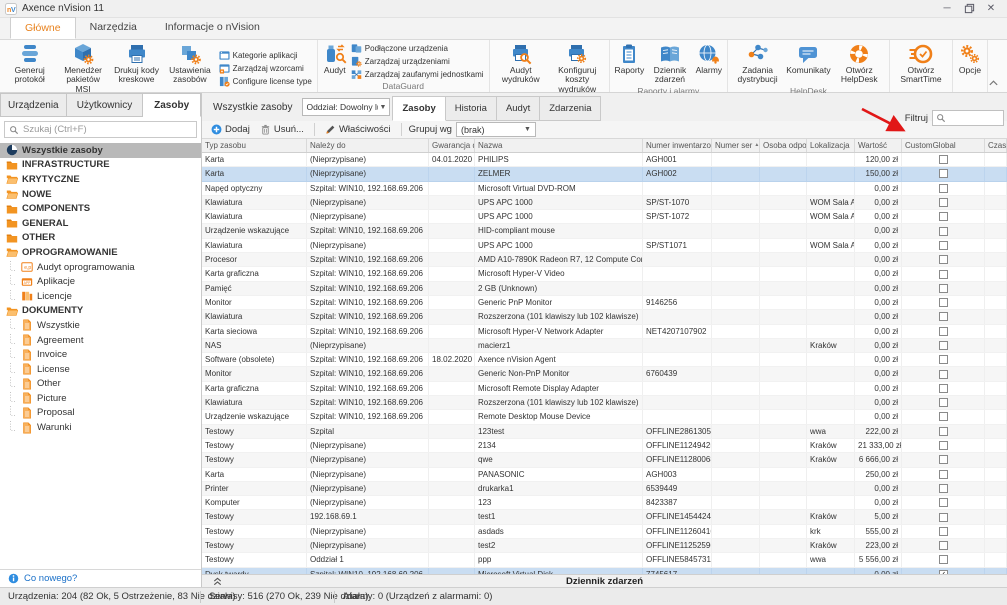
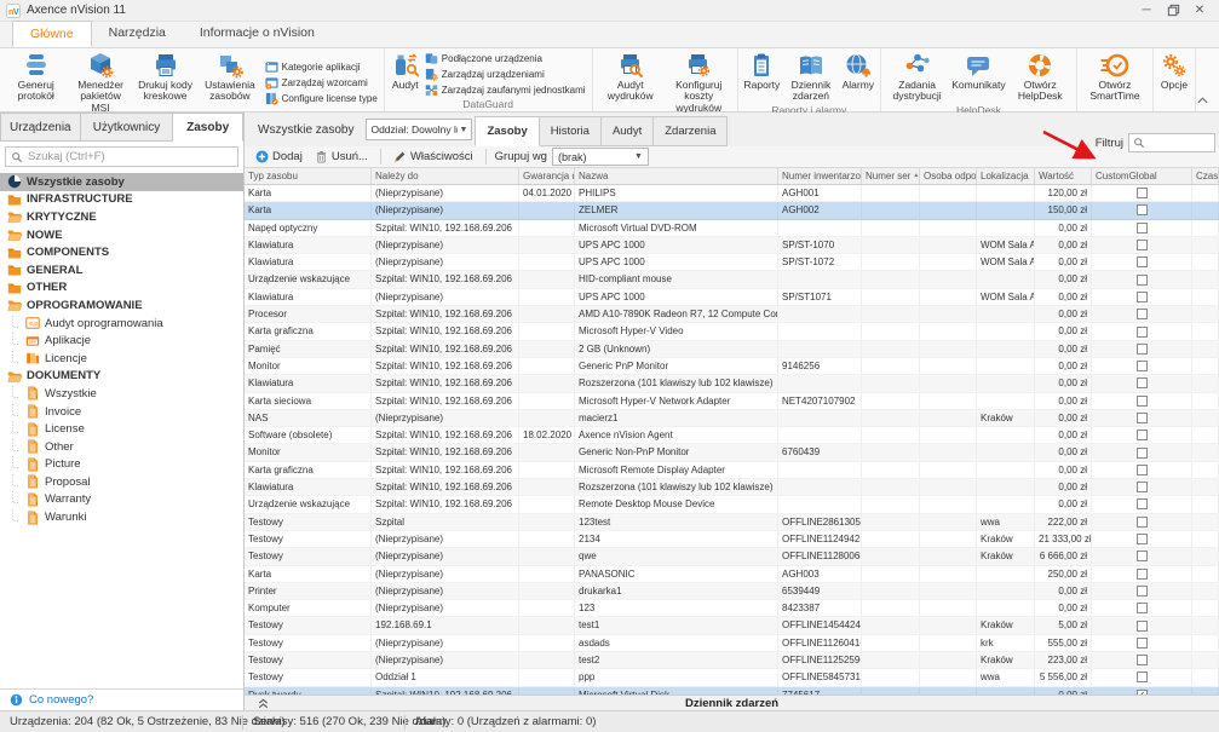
  Axence nVision 11
  ─
  ✕
  Główne
  Narzędzia
  Informacje o nVision
  Generuj protokół
  Menedżer pakietów MSI
  Drukuj kody kreskowe
  Ustawienia zasobów
  Kategorie aplikacji
  Zarządzaj wzorcami
  Configure license type
  Audyt
  Podłączone urządzenia
  Zarządzaj urządzeniami
  Zarządzaj zaufanymi jednostkami
  DataGuard
  Audyt wydruków
  Konfiguruj koszty wydruków
  Raporty
  Dziennik zdarzeń
  Alarmy
  Raporty i alarmy
  Zadania dystrybucji
  Komunikaty
  Otwórz HelpDesk
  HelpDesk
  Otwórz SmartTime
  Opcje
  Urządzenia
  Użytkownicy
  Zasoby
  Szukaj (Ctrl+F)
  Wszystkie zasoby
  INFRASTRUCTURE
  KRYTYCZNE
  NOWE
  COMPONENTS
  GENERAL
  OTHER
  OPROGRAMOWANIE
  Audyt oprogramowania
  Aplikacje
  Licencje
  DOKUMENTY
  Wszystkie
- Agreement
  Invoice
  License
  Other
  Picture
  Proposal
+ Warranty
  Warunki
  Co nowego?
  Wszystkie zasoby
  Oddział: Dowolny l
  Zasoby
  Historia
  Audyt
  Zdarzenia
  Filtruj
  Dodaj
  Usuń...
  Właściwości
  Grupuj wg
  (brak)
  Typ zasobu
  Należy do
  Gwarancja
  Nazwa
  Numer inwentarzo
  Numer ser
  Osoba odpo
  Lokalizacja
  Wartość
  CustomGlobal
  Czas
  Karta
  (Nieprzypisane)
  04.01.2020
  PHILIPS
  AGH001
  120,00 zł
  Karta
  (Nieprzypisane)
  ZELMER
  AGH002
  150,00 zł
  Napęd optyczny
  Szpital: WIN10, 192.168.69.206
  Microsoft Virtual DVD-ROM
  0,00 zł
  Klawiatura
  (Nieprzypisane)
  UPS APC 1000
  SP/ST-1070
  WOM Sala A
  0,00 zł
  Klawiatura
  (Nieprzypisane)
  UPS APC 1000
  SP/ST-1072
  WOM Sala A
  0,00 zł
  Urządzenie wskazujące
  Szpital: WIN10, 192.168.69.206
  HID-compliant mouse
  0,00 zł
  Klawiatura
  (Nieprzypisane)
  UPS APC 1000
  SP/ST1071
  WOM Sala A
  0,00 zł
  Procesor
  Szpital: WIN10, 192.168.69.206
  AMD A10-7890K Radeon R7, 12 Compute Cor
  0,00 zł
  Karta graficzna
  Szpital: WIN10, 192.168.69.206
  Microsoft Hyper-V Video
  0,00 zł
  Pamięć
  Szpital: WIN10, 192.168.69.206
  2 GB (Unknown)
  0,00 zł
  Monitor
  Szpital: WIN10, 192.168.69.206
  Generic PnP Monitor
  9146256
  0,00 zł
  Klawiatura
  Szpital: WIN10, 192.168.69.206
  Rozszerzona (101 klawiszy lub 102 klawisze)
  0,00 zł
  Karta sieciowa
  Szpital: WIN10, 192.168.69.206
  Microsoft Hyper-V Network Adapter
  NET4207107902
  0,00 zł
  NAS
  (Nieprzypisane)
  macierz1
  Kraków
  0,00 zł
  Software (obsolete)
  Szpital: WIN10, 192.168.69.206
  18.02.2020
  Axence nVision Agent
  0,00 zł
  Monitor
  Szpital: WIN10, 192.168.69.206
  Generic Non-PnP Monitor
  6760439
  0,00 zł
  Karta graficzna
  Szpital: WIN10, 192.168.69.206
  Microsoft Remote Display Adapter
  0,00 zł
  Klawiatura
  Szpital: WIN10, 192.168.69.206
  Rozszerzona (101 klawiszy lub 102 klawisze)
  0,00 zł
  Urządzenie wskazujące
  Szpital: WIN10, 192.168.69.206
  Remote Desktop Mouse Device
  0,00 zł
  Testowy
  Szpital
  123test
  OFFLINE2861305
  wwa
  222,00 zł
  Testowy
  (Nieprzypisane)
  2134
  OFFLINE1124942
  Kraków
  21 333,00 zł
  Testowy
  (Nieprzypisane)
  qwe
  OFFLINE1128006
  Kraków
  6 666,00 zł
  Karta
  (Nieprzypisane)
  PANASONIC
  AGH003
  250,00 zł
  Printer
  (Nieprzypisane)
  drukarka1
  6539449
  0,00 zł
  Komputer
  (Nieprzypisane)
  123
  8423387
  0,00 zł
  Testowy
  192.168.69.1
  test1
  OFFLINE1454424
  Kraków
  5,00 zł
  Testowy
  (Nieprzypisane)
  asdads
  OFFLINE1126041
  krk
  555,00 zł
  Testowy
  (Nieprzypisane)
  test2
  OFFLINE1125259
  Kraków
  223,00 zł
  Testowy
  Oddział 1
  ppp
  OFFLINE5845731
  wwa
  5 556,00 zł
  Dziennik zdarzeń
  Urządzenia: 204 (82 Ok, 5 Ostrzeżenie, 83 Nie
  Serwisy: 516 (270 Ok, 239 Nie
  Alarmy: 0 (Urządzeń z alarmami: 0)
